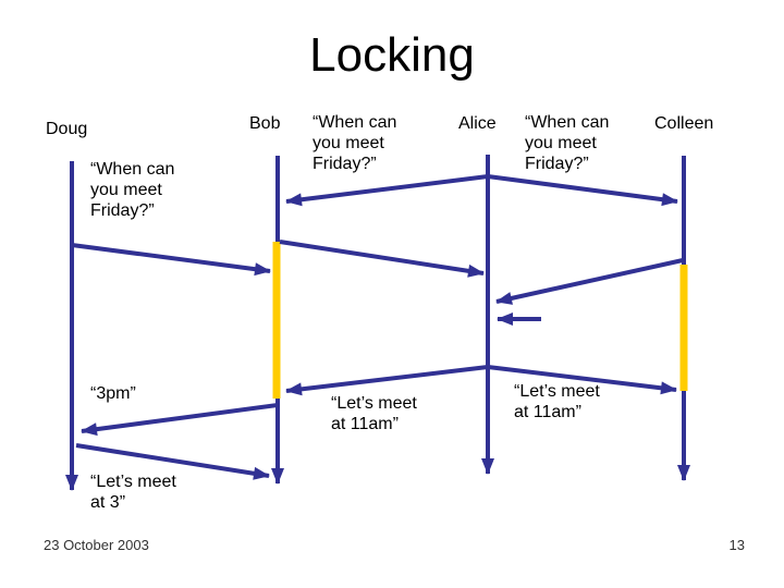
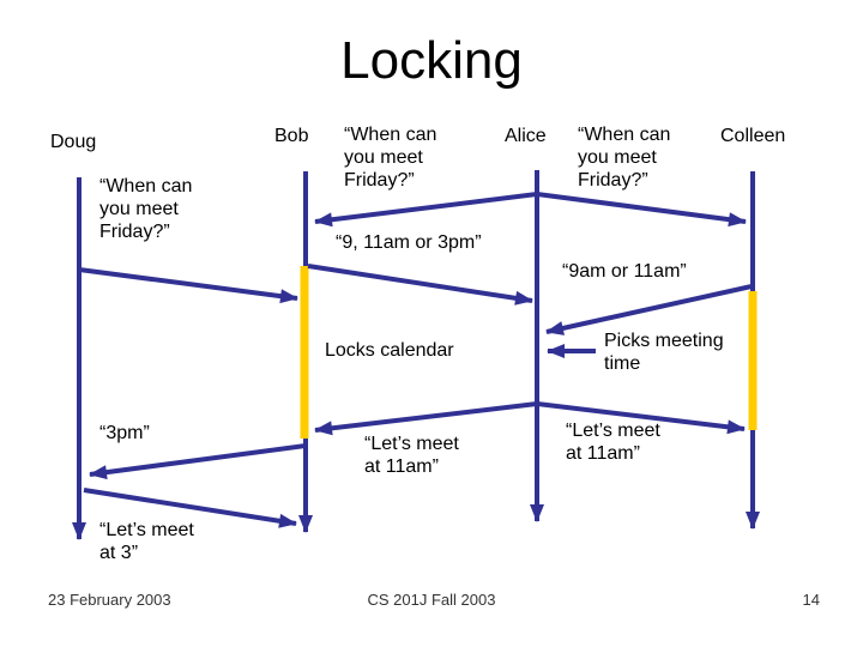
  Locking
  Doug
  Bob
  Alice
  Colleen
  “When can
  you meet
  Friday?”
  “When can
  you meet
  Friday?”
  “When can
  you meet
  Friday?”
+ “9, 11am or 3pm”
+ “9am or 11am”
+ Locks calendar
+ Picks meeting
+ time
  “Let’s meet
  at 11am”
  “Let’s meet
  at 11am”
  “3pm”
  “Let’s meet
  at 3”
- 23 October 2003
+ 23 February 2003
+ CS 201J Fall 2003
- 13
+ 14
